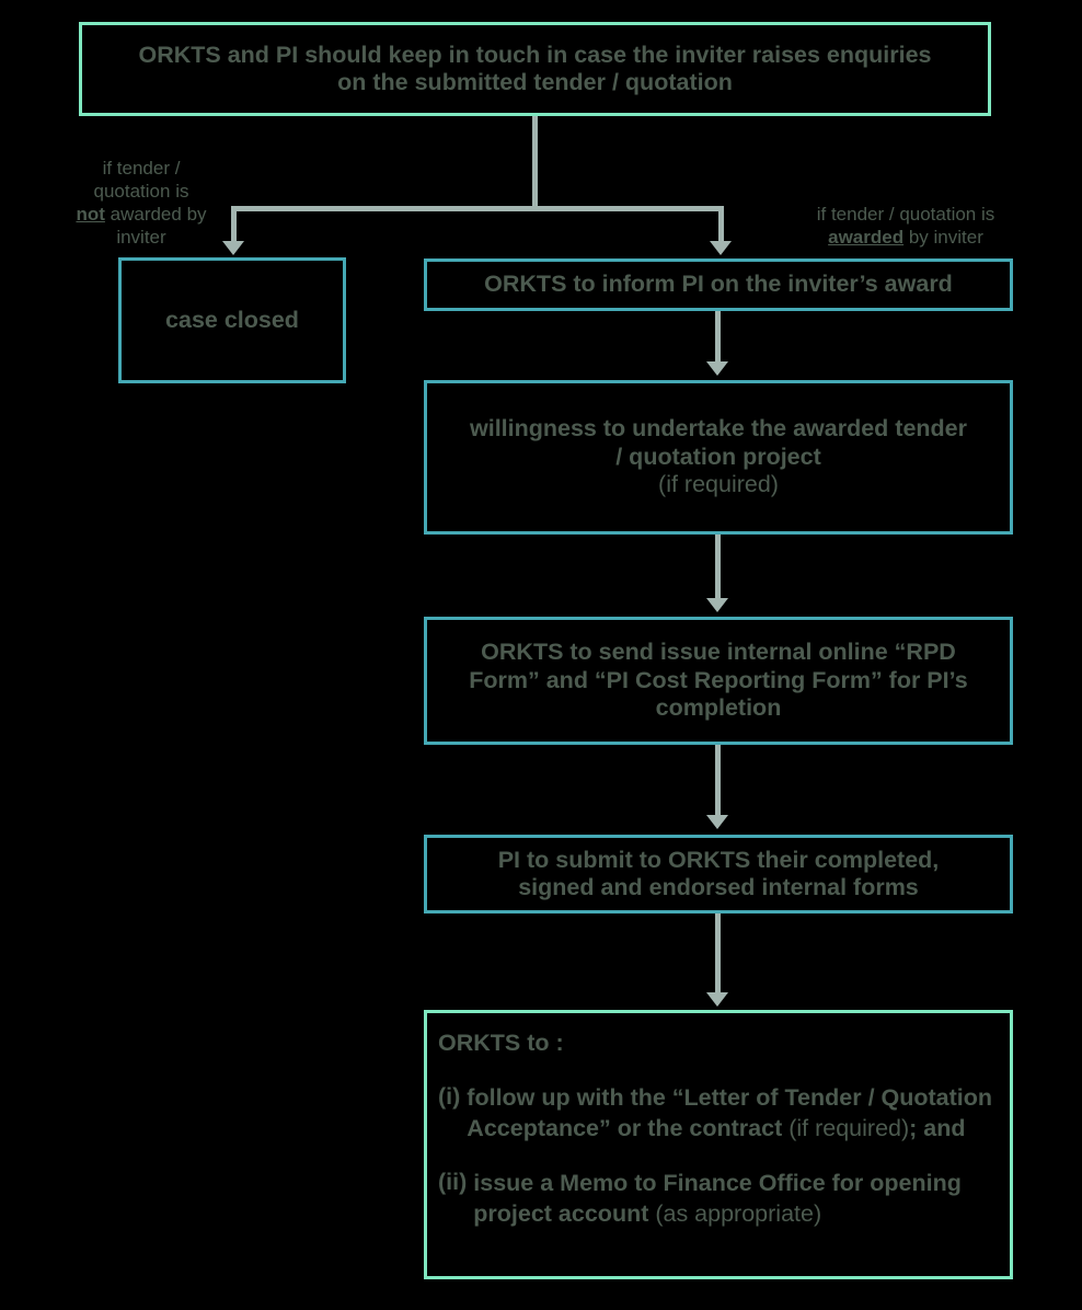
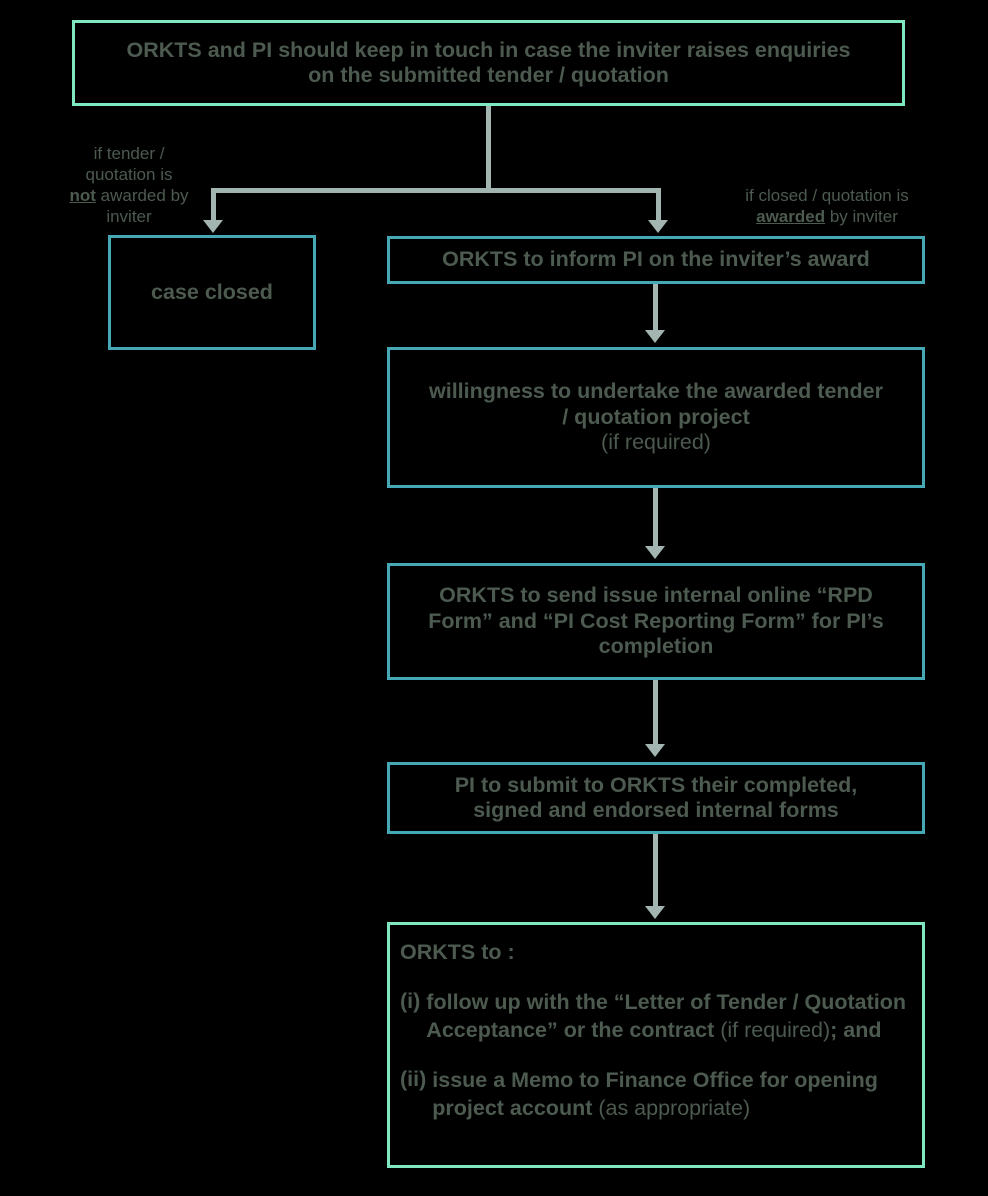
  ORKTS and PI should keep in touch in case the inviter raises enquiries
  on the submitted tender / quotation
  if tender /
  quotation is
  not awarded by
  inviter
- if tender / quotation is
+ if closed / quotation is
  awarded by inviter
  case closed
  ORKTS to inform PI on the inviter’s award
  willingness to undertake the awarded tender
  / quotation project
  (if required)
  ORKTS to send issue internal online “RPD
  Form” and “PI Cost Reporting Form” for PI’s
  completion
  PI to submit to ORKTS their completed,
  signed and endorsed internal forms
  ORKTS to :
  (i)
  follow up with the “Letter of Tender / Quotation Acceptance” or the contract (if required); and
  (ii)
  issue a Memo to Finance Office for opening project account (as appropriate)
